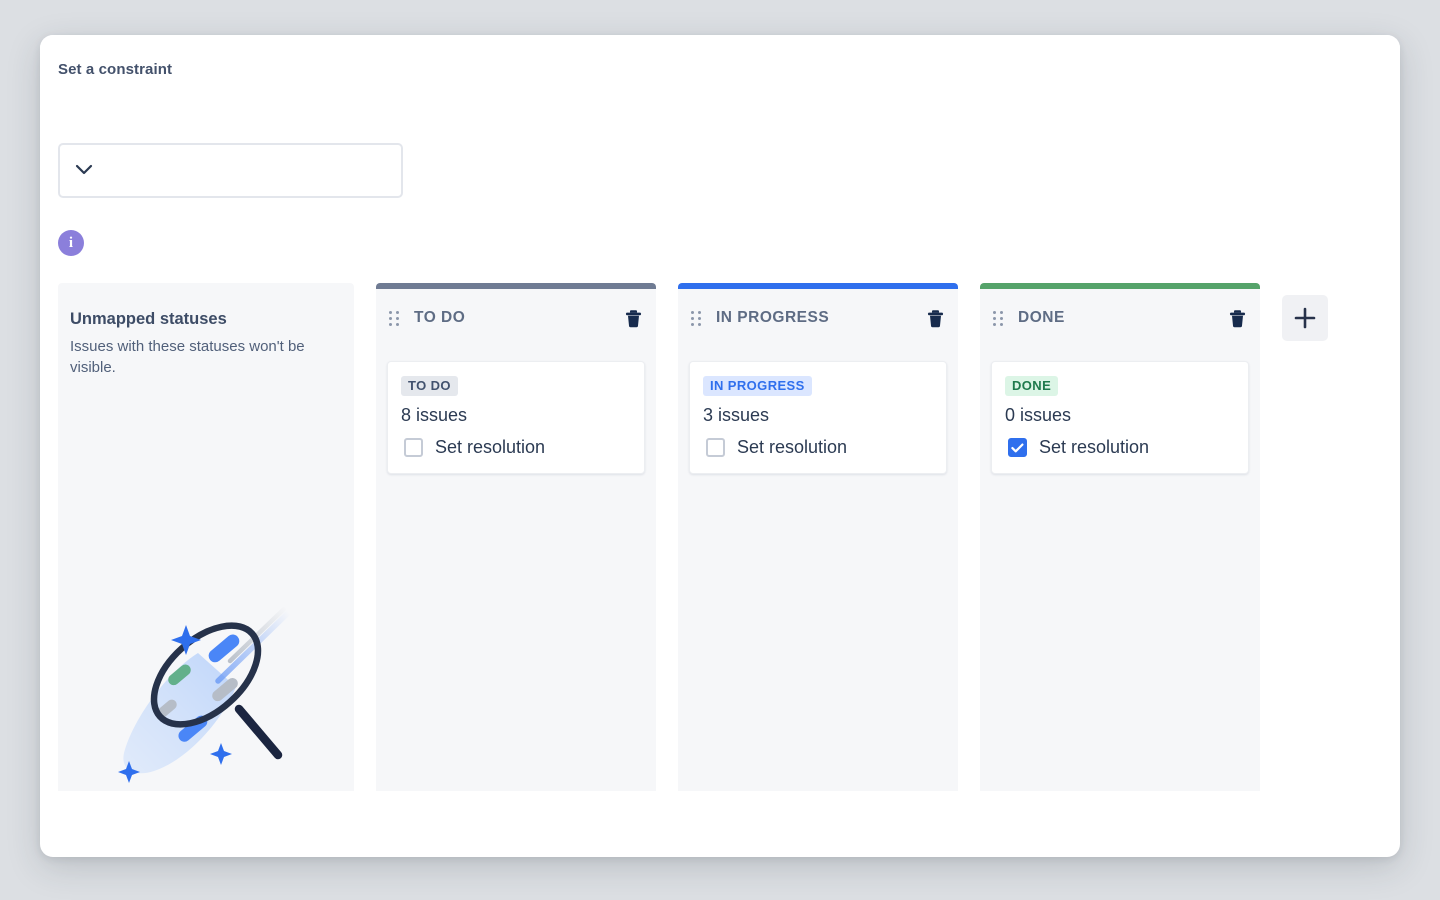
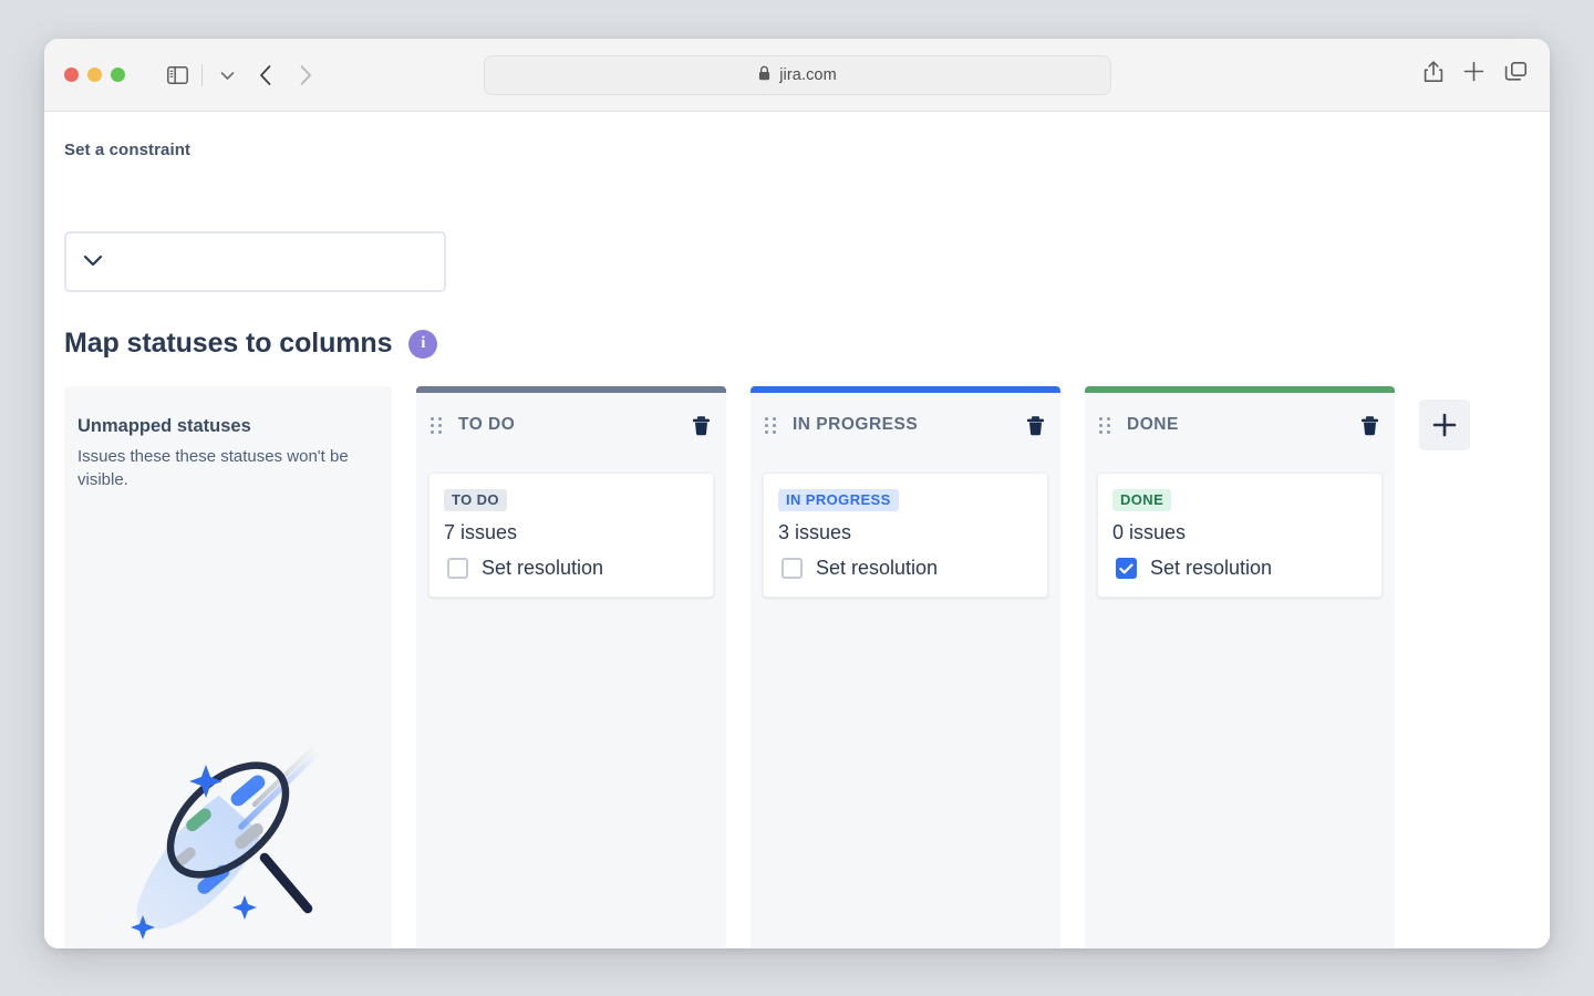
+ jira.com
  Set a constraint
+ Map statuses to columns
  i
  Unmapped statuses
- Issues with these statuses won't be visible.
+ Issues these these statuses won't be visible.
  TO DO
  TO DO
- 8 issues
+ 7 issues
  Set resolution
  IN PROGRESS
  IN PROGRESS
  3 issues
  Set resolution
  DONE
  DONE
  0 issues
  Set resolution
